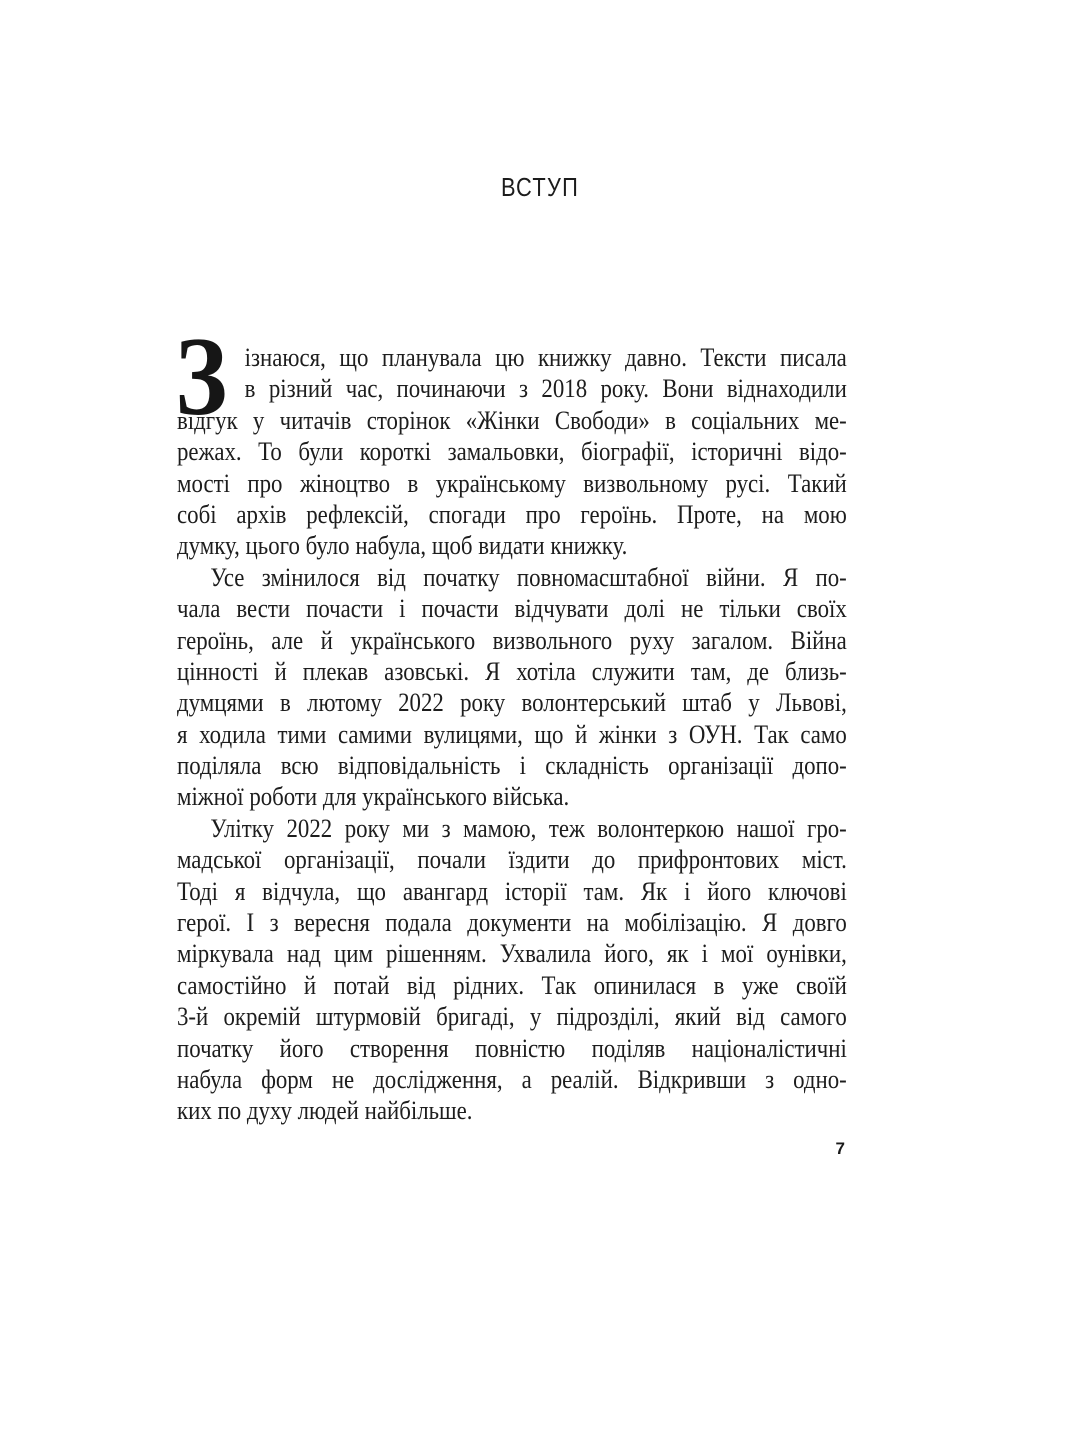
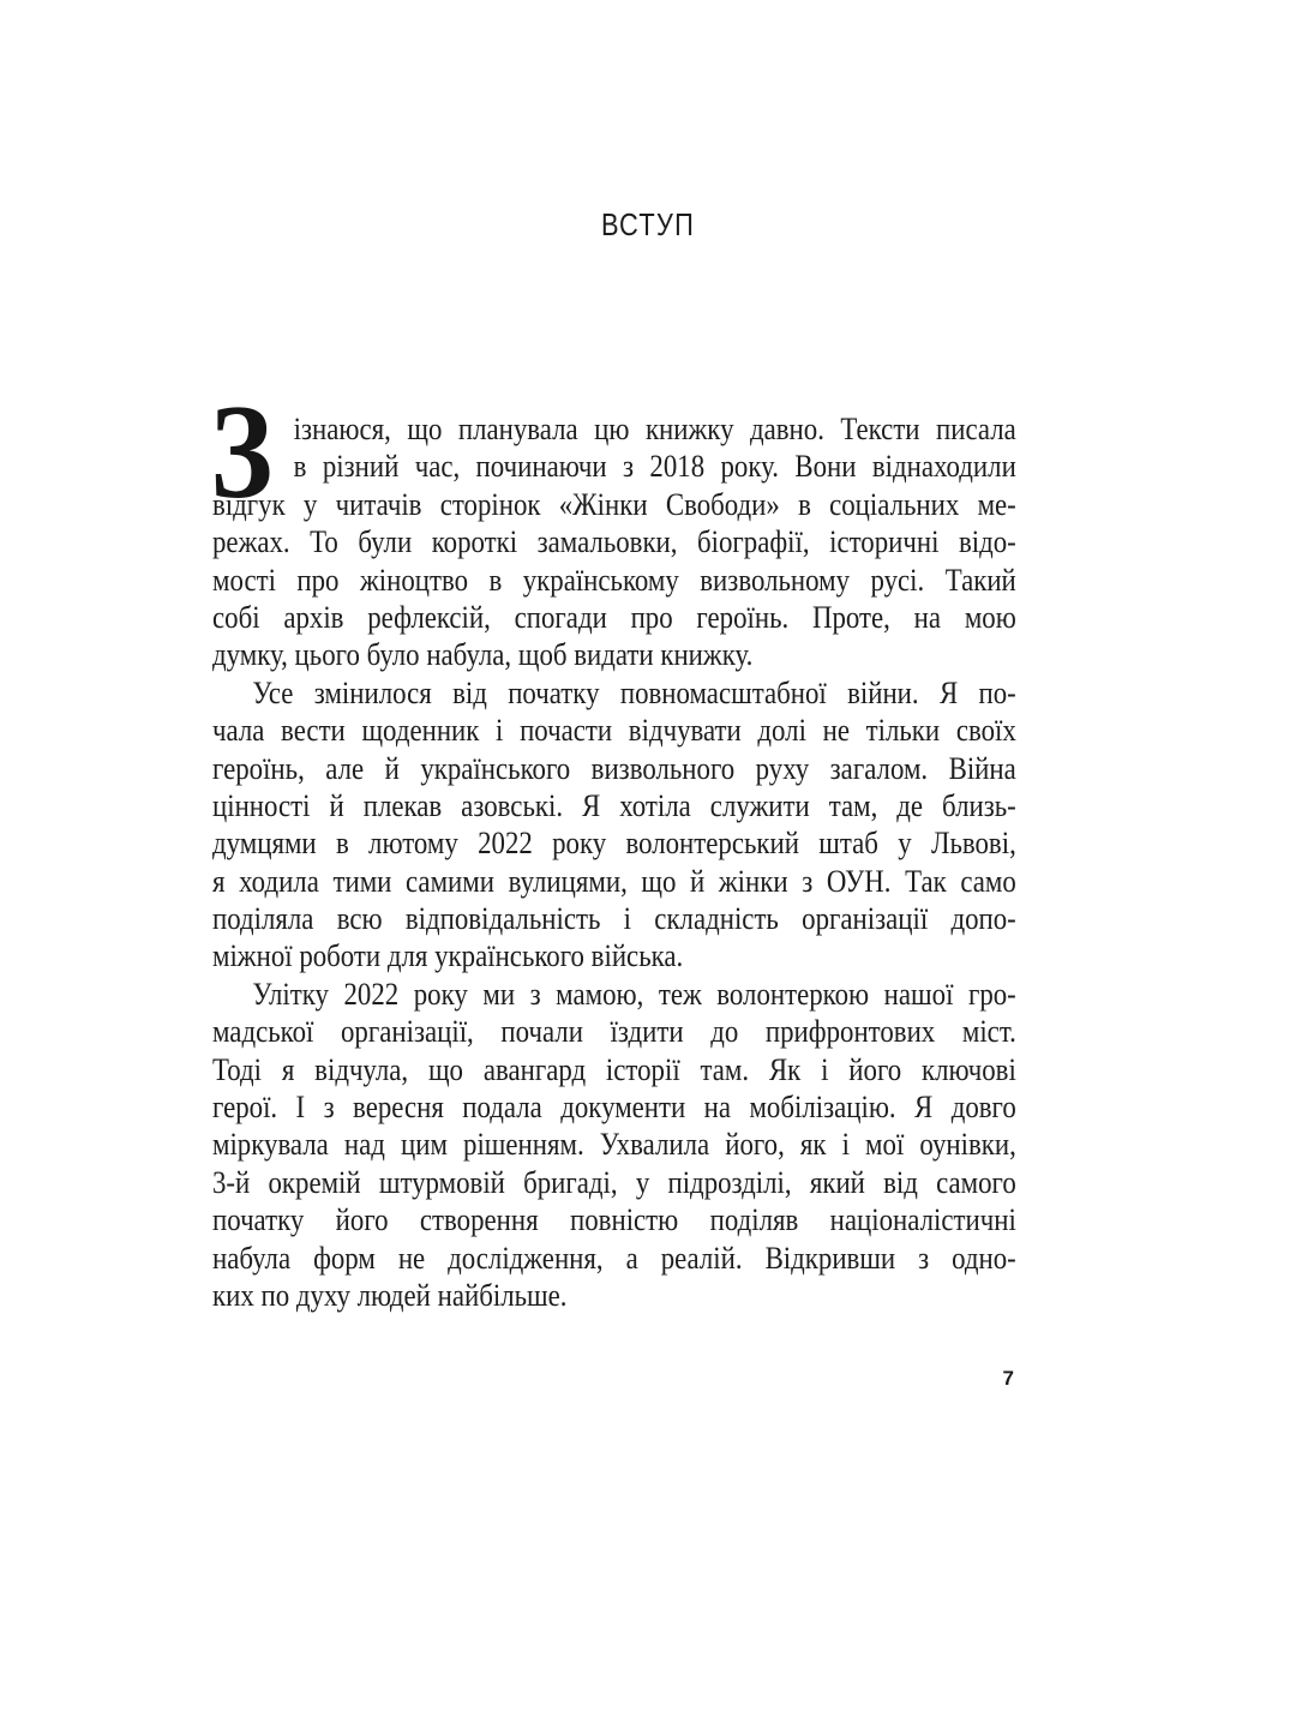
  ВСТУП
  З
  ізнаюся, що планувала цю книжку давно. Тексти писала
  в різний час, починаючи з 2018 року. Вони віднаходили
  відгук у читачів сторінок «Жінки Свободи» в соціальних ме-
  режах. То були короткі замальовки, біографії, історичні відо-
  мості про жіноцтво в українському визвольному русі. Такий
  собі архів рефлексій, спогади про героїнь. Проте, на мою
  думку, цього було набула, щоб видати книжку.
  Усе змінилося від початку повномасштабної війни. Я по-
- чала вести почасти і почасти відчувати долі не тільки своїх
+ чала вести щоденник і почасти відчувати долі не тільки своїх
  героїнь, але й українського визвольного руху загалом. Війна
  цінності й плекав азовські. Я хотіла служити там, де близь-
  думцями в лютому 2022 року волонтерський штаб у Львові,
  я ходила тими самими вулицями, що й жінки з ОУН. Так само
  поділяла всю відповідальність і складність організації допо-
  міжної роботи для українського війська.
  Улітку 2022 року ми з мамою, теж волонтеркою нашої гро-
  мадської організації, почали їздити до прифронтових міст.
  Тоді я відчула, що авангард історії там. Як і його ключові
  герої. І з вересня подала документи на мобілізацію. Я довго
  міркувала над цим рішенням. Ухвалила його, як і мої оунівки,
- самостійно й потай від рідних. Так опинилася в уже своїй
  3-й окремій штурмовій бригаді, у підрозділі, який від самого
  початку його створення повністю поділяв націоналістичні
  набула форм не дослідження, а реалій. Відкривши з одно-
  ких по духу людей найбільше.
  7
